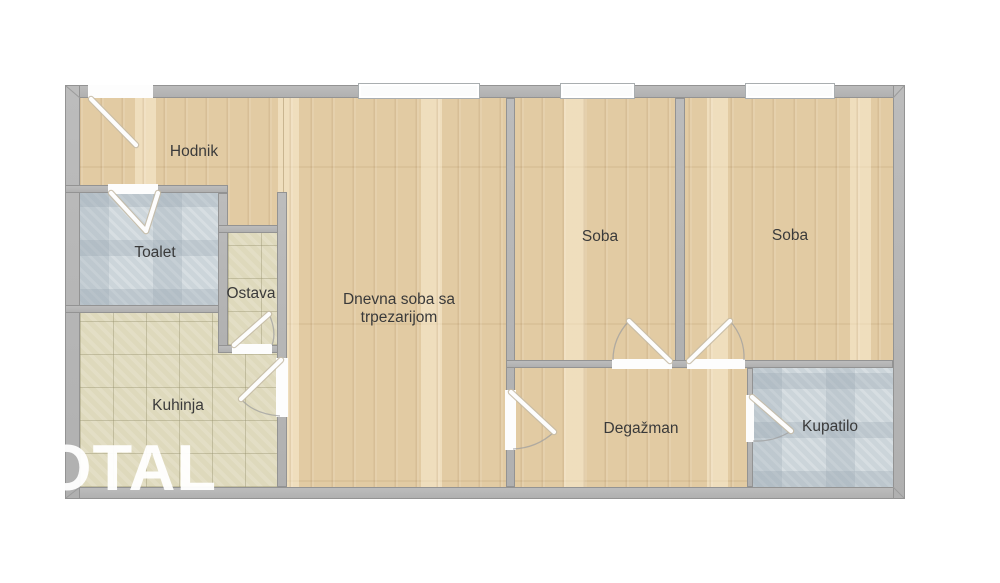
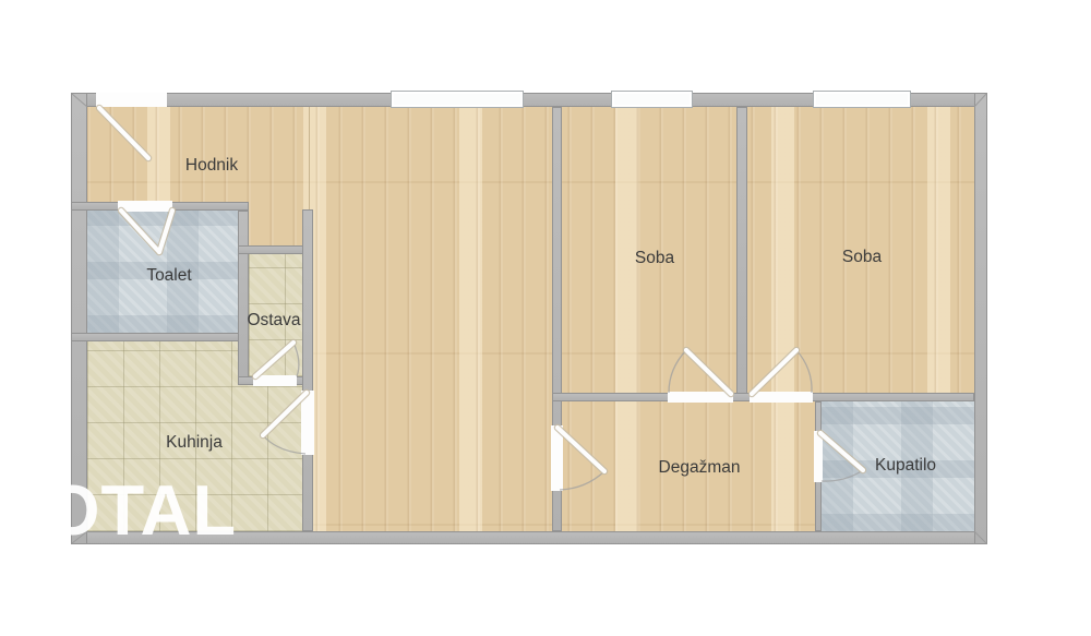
  Hodnik
  Toalet
  Ostava
  Kuhinja
- Dnevna soba sa trpezarijom
  Soba
  Soba
  Degažman
  Kupatilo
  OTAL
